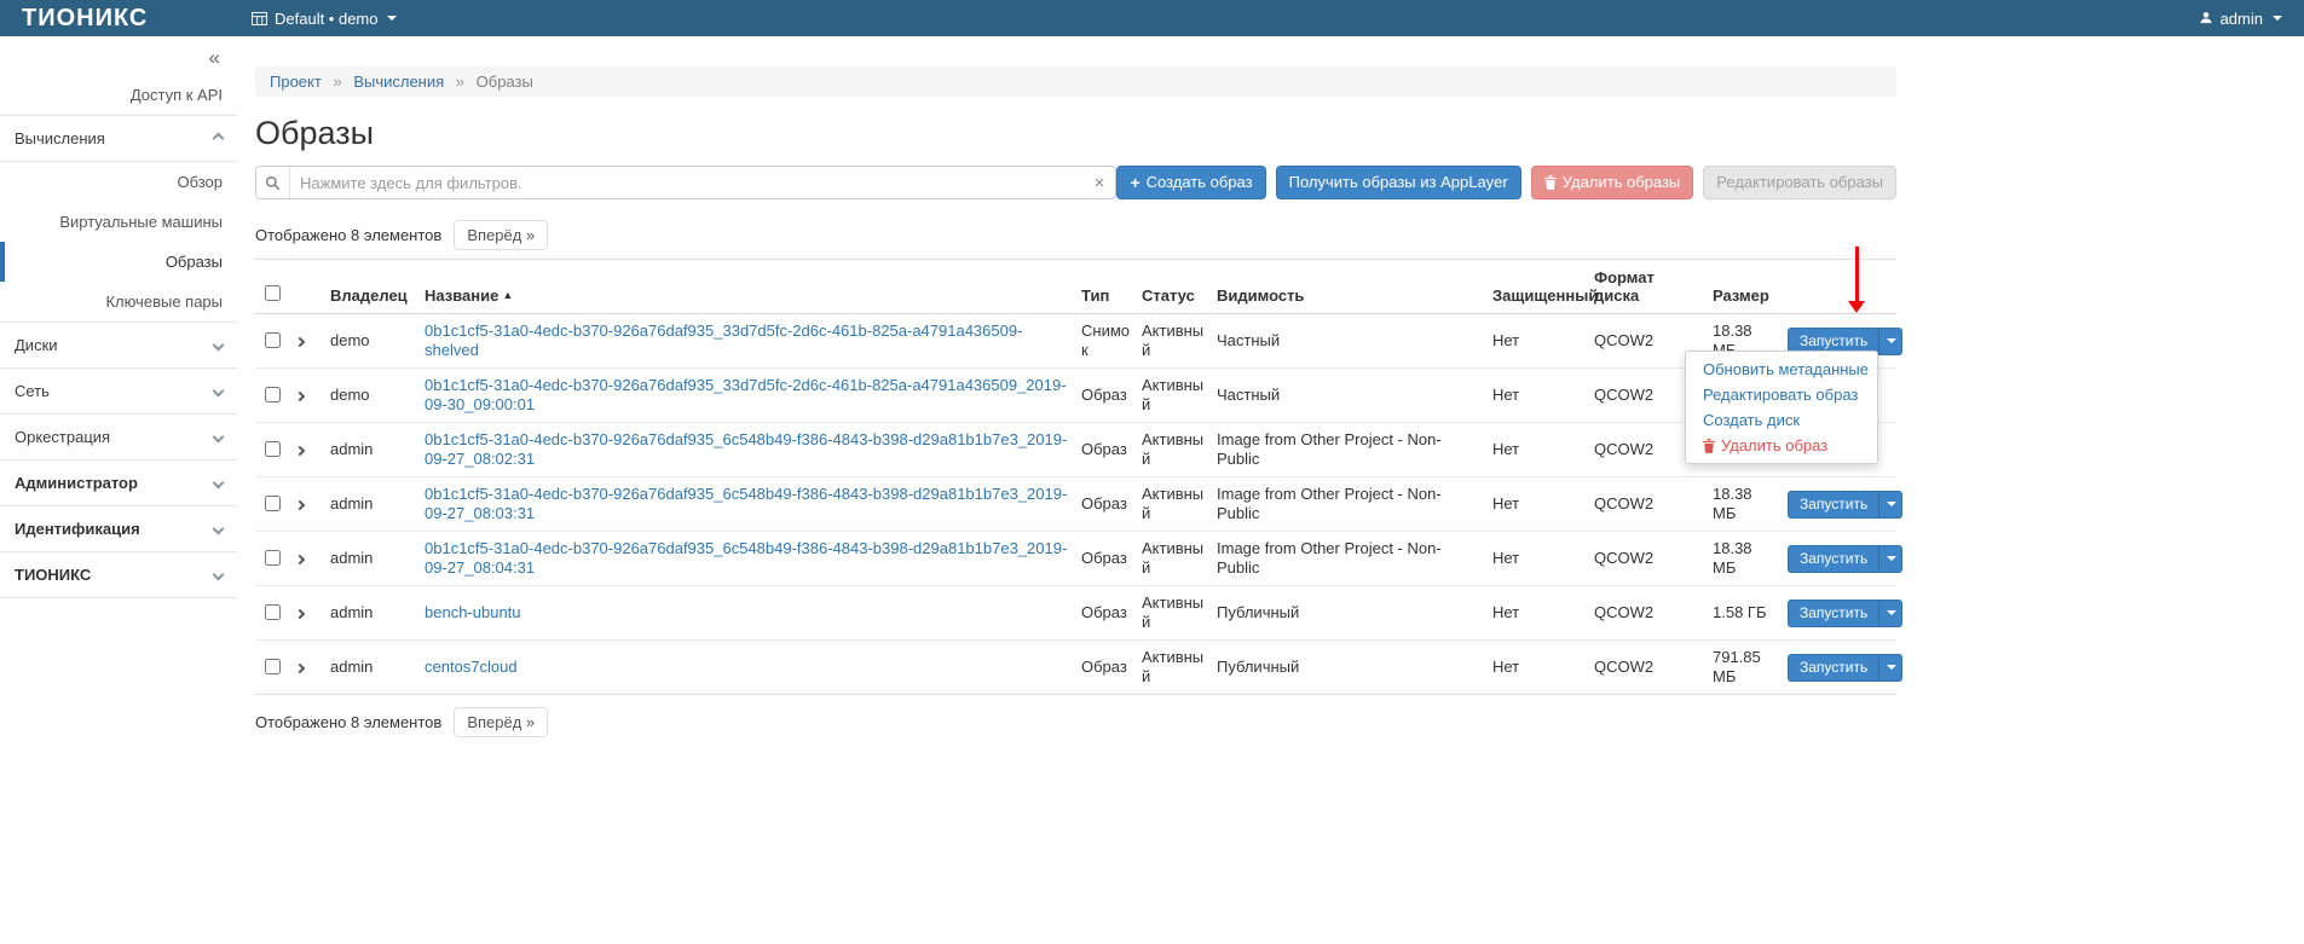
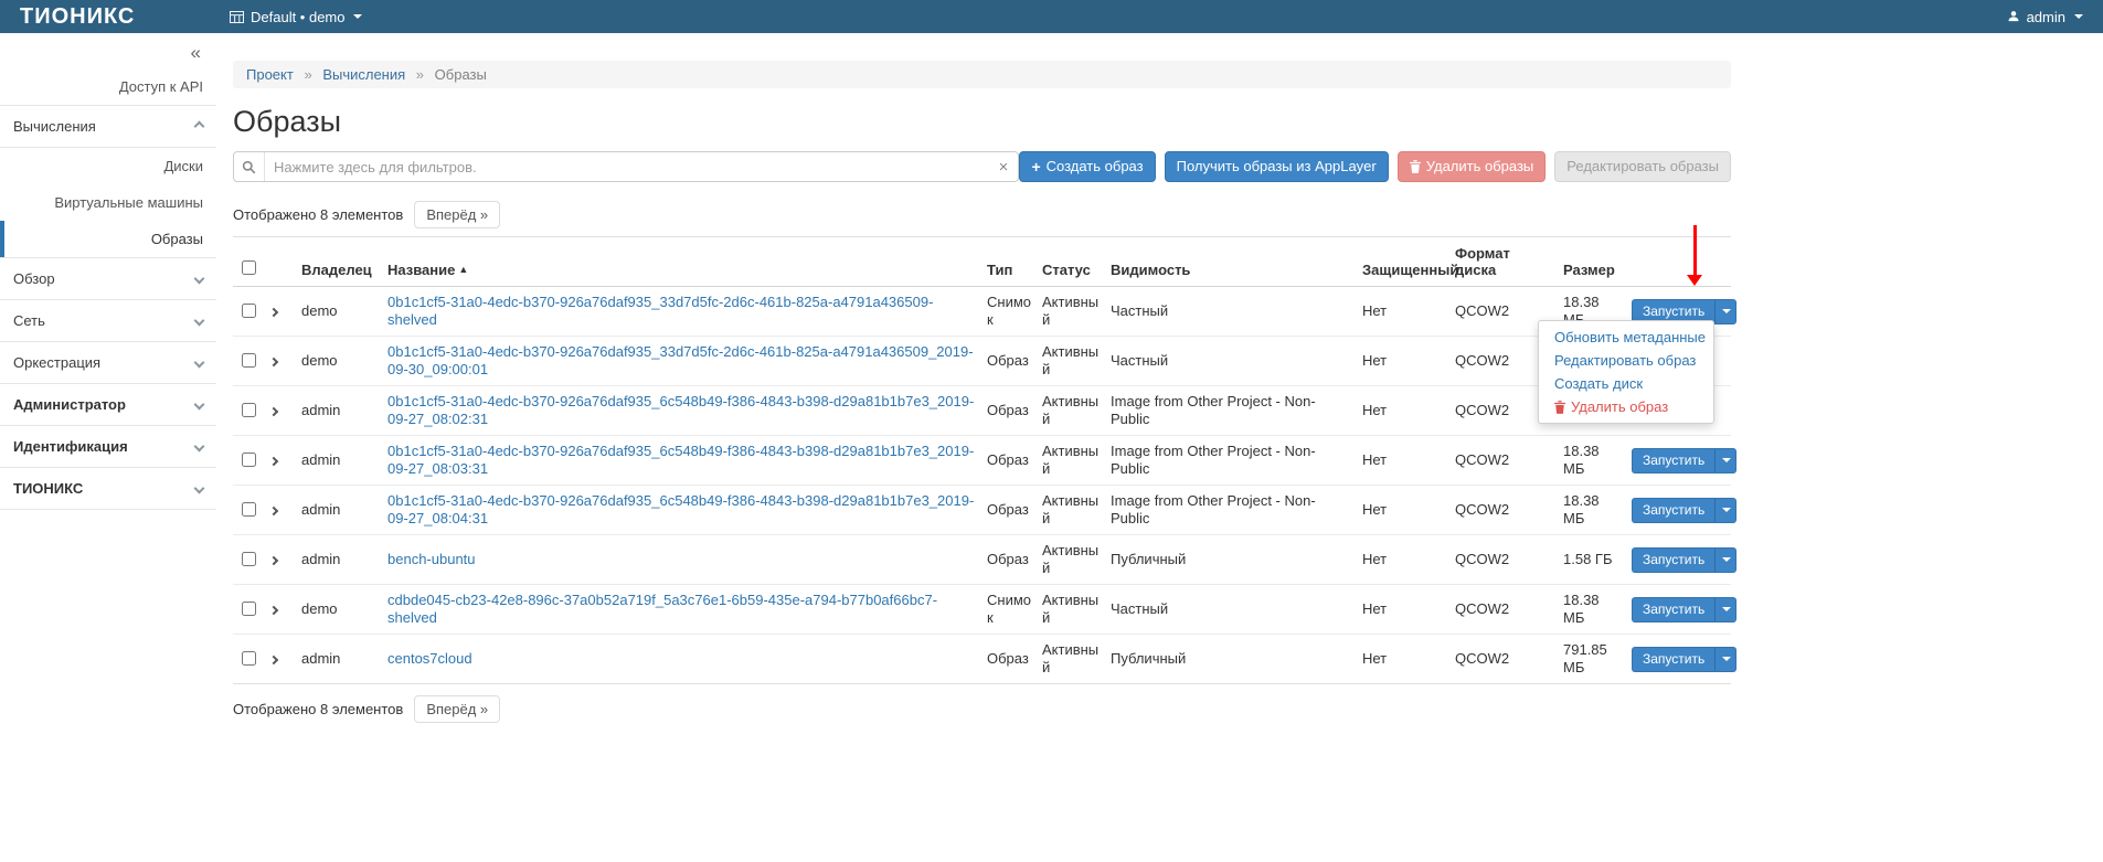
  ТИОНИКС
  Default • demo
  admin
  «
  Доступ к API
  Вычисления
- Обзор
+ Диски
  Виртуальные машины
  Образы
- Ключевые пары
- Диски
+ Обзор
  Сеть
  Оркестрация
  Администратор
  Идентификация
  ТИОНИКС
  Проект » Вычисления » Образы
  Образы
  Нажмите здесь для фильтров.
  ×
  +
  Создать образ
  Получить образы из AppLayer
  Удалить образы
  Редактировать образы
  Отображено 8 элементов
  Вперёд »
  		Владелец	Название ▲	Тип	Статус	Видимость	Защищенный	Формат диска	Размер
  		demo	0b1c1cf5-31a0-4edc-b370-926a76daf935_33d7d5fc-2d6c-461b-825a-a4791a436509-shelved	Снимок	Активный	Частный	Нет	QCOW2	18.38	Запустить
  		demo	0b1c1cf5-31a0-4edc-b370-926a76daf935_33d7d5fc-2d6c-461b-825a-a4791a436509_2019-09-30_09:00:01	Образ	Активный	Частный	Нет	QCOW2
  		admin	0b1c1cf5-31a0-4edc-b370-926a76daf935_6c548b49-f386-4843-b398-d29a81b1b7e3_2019-09-27_08:02:31	Образ	Активный	Image from Other Project - Non-Public	Нет	QCOW2
  		admin	0b1c1cf5-31a0-4edc-b370-926a76daf935_6c548b49-f386-4843-b398-d29a81b1b7e3_2019-09-27_08:03:31	Образ	Активный	Image from Other Project - Non-Public	Нет	QCOW2	18.38 МБ	Запустить
  		admin	0b1c1cf5-31a0-4edc-b370-926a76daf935_6c548b49-f386-4843-b398-d29a81b1b7e3_2019-09-27_08:04:31	Образ	Активный	Image from Other Project - Non-Public	Нет	QCOW2	18.38 МБ	Запустить
  		admin	bench-ubuntu	Образ	Активный	Публичный	Нет	QCOW2	1.58 ГБ	Запустить
+ 		demo	cdbde045-cb23-42e8-896c-37a0b52a719f_5a3c76e1-6b59-435e-a794-b77b0af66bc7-shelved	Снимок	Активный	Частный	Нет	QCOW2	18.38 МБ	Запустить
  		admin	centos7cloud	Образ	Активный	Публичный	Нет	QCOW2	791.85 МБ	Запустить
  Отображено 8 элементов
  Вперёд »
  Обновить метаданные
  Редактировать образ
  Создать диск
  Удалить образ
